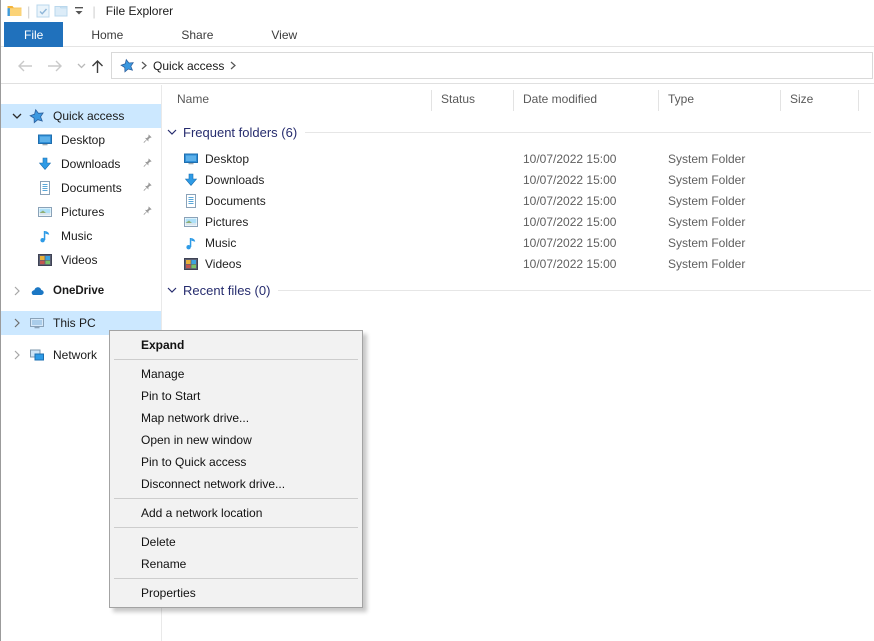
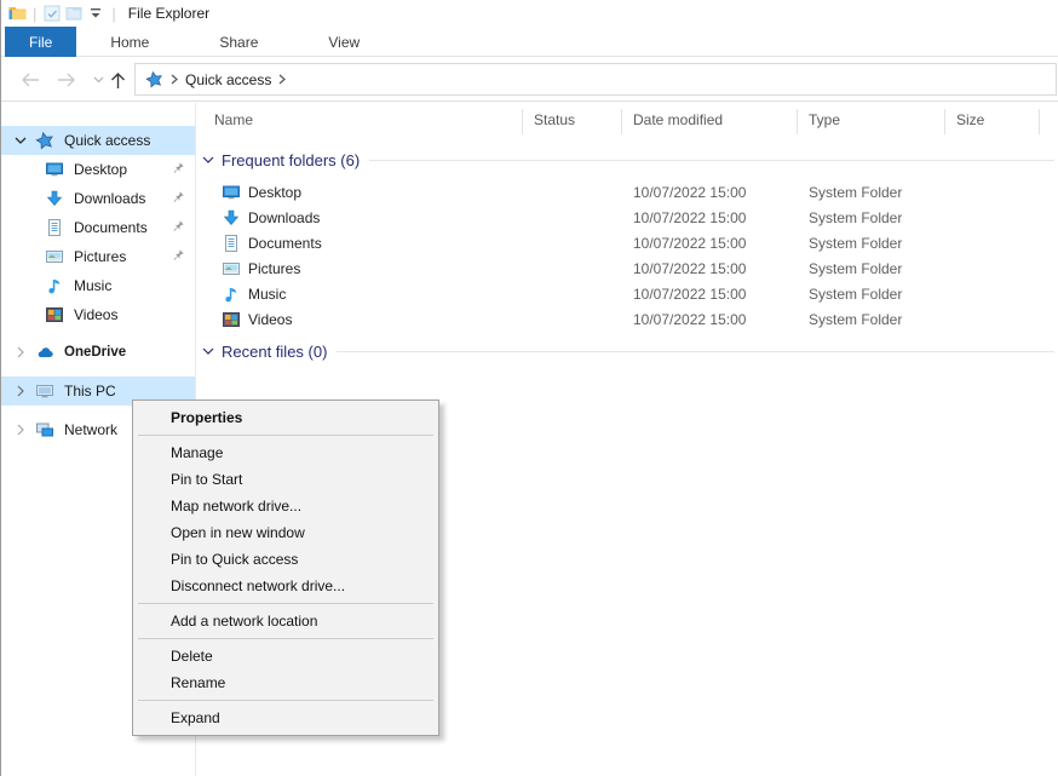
  |
  |
  File Explorer
  File
  Home
  Share
  View
  Quick access
  Quick access
  Desktop
  Downloads
  Documents
  Pictures
  Music
  Videos
  OneDrive
  This PC
  Network
  Name
  Status
  Date modified
  Type
  Size
  Frequent folders (6)
  Desktop
  10/07/2022 15:00
  System Folder
  Downloads
  10/07/2022 15:00
  System Folder
  Documents
  10/07/2022 15:00
  System Folder
  Pictures
  10/07/2022 15:00
  System Folder
  Music
  10/07/2022 15:00
  System Folder
  Videos
  10/07/2022 15:00
  System Folder
  Recent files (0)
- Expand
+ Properties
  Manage
  Pin to Start
  Map network drive...
  Open in new window
  Pin to Quick access
  Disconnect network drive...
  Add a network location
  Delete
  Rename
- Properties
+ Expand
